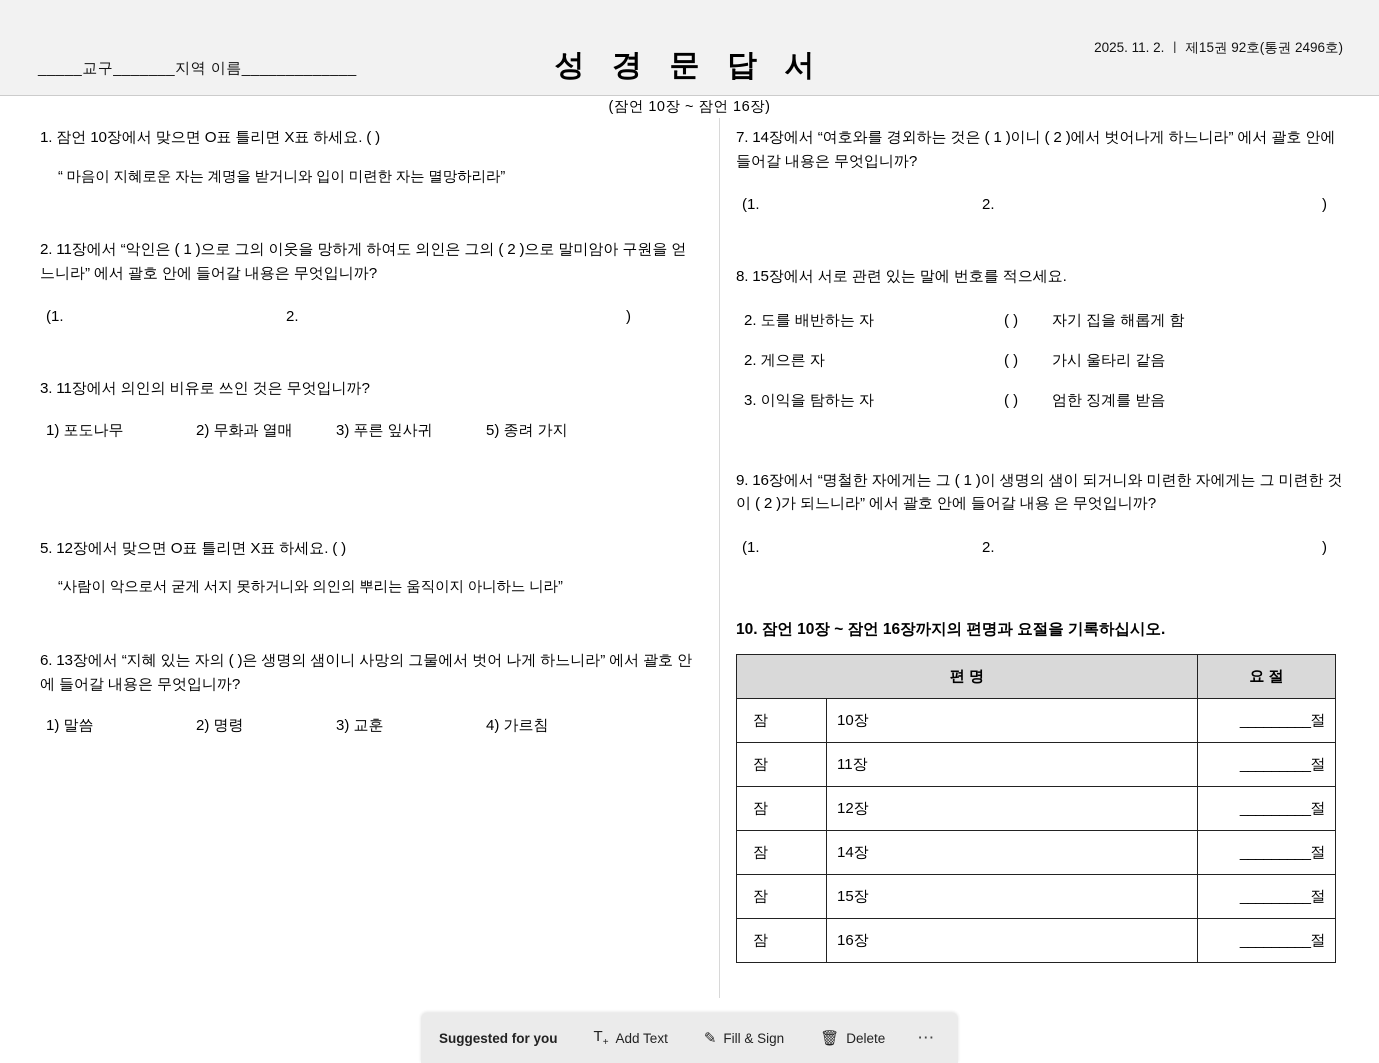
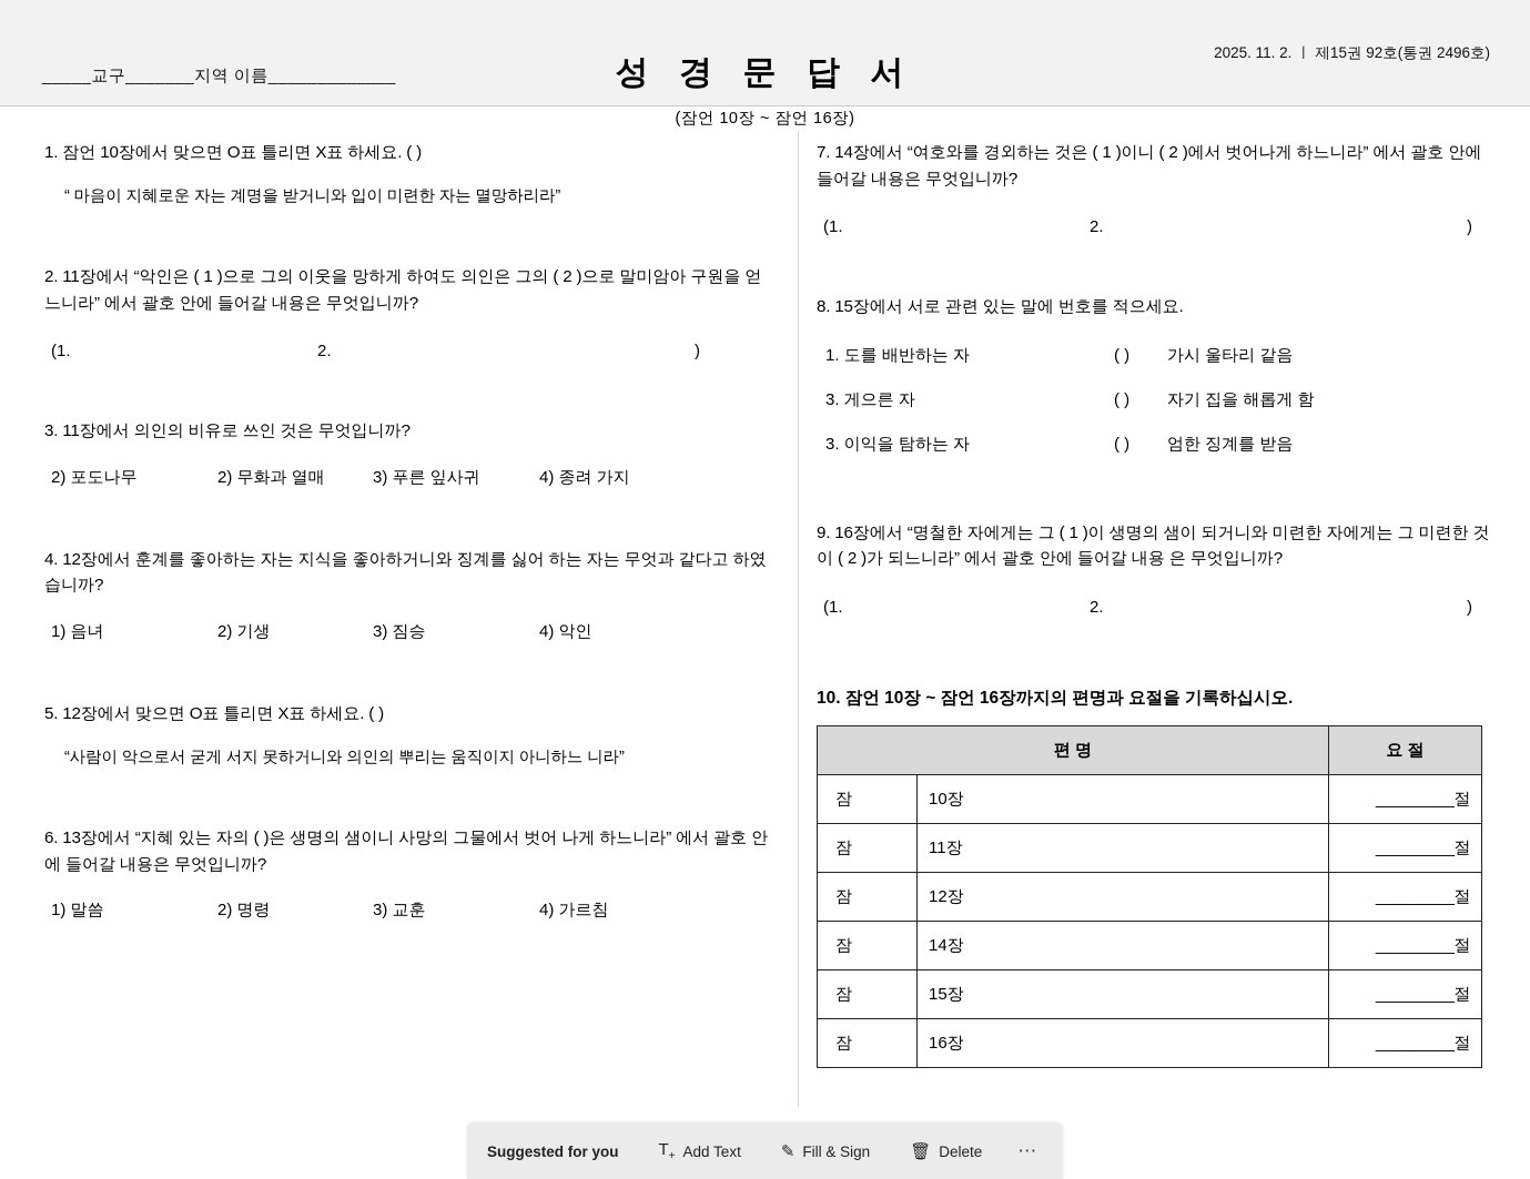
  _____교구_______지역 이름_____________
  성 경 문 답 서
  2025. 11. 2. ㅣ 제15권 92호(통권 2496호)
  (잠언 10장 ~ 잠언 16장)
  1. 잠언 10장에서 맞으면 O표 틀리면 X표 하세요. ( )
  “ 마음이 지혜로운 자는 계명을 받거니와 입이 미련한 자는 멸망하리라”
  2. 11장에서 “악인은 ( 1 )으로 그의 이웃을 망하게 하여도 의인은 그의 ( 2 )으로 말미암아 구원을 얻느니라” 에서 괄호 안에 들어갈 내용은 무엇입니까?
  (1.
  2.
  )
  3. 11장에서 의인의 비유로 쓰인 것은 무엇입니까?
- 1) 포도나무
+ 2) 포도나무
  2) 무화과 열매
  3) 푸른 잎사귀
- 5) 종려 가지
+ 4) 종려 가지
+ 4. 12장에서 훈계를 좋아하는 자는 지식을 좋아하거니와 징계를 싫어 하는 자는 무엇과 같다고 하였습니까?
+ 1) 음녀
+ 2) 기생
+ 3) 짐승
+ 4) 악인
  5. 12장에서 맞으면 O표 틀리면 X표 하세요. ( )
  “사람이 악으로서 굳게 서지 못하거니와 의인의 뿌리는 움직이지 아니하느 니라”
  6. 13장에서 “지혜 있는 자의 ( )은 생명의 샘이니 사망의 그물에서 벗어 나게 하느니라” 에서 괄호 안에 들어갈 내용은 무엇입니까?
  1) 말씀
  2) 명령
  3) 교훈
  4) 가르침
  7. 14장에서 “여호와를 경외하는 것은 ( 1 )이니 ( 2 )에서 벗어나게 하느니라” 에서 괄호 안에 들어갈 내용은 무엇입니까?
  (1.
  2.
  )
  8. 15장에서 서로 관련 있는 말에 번호를 적으세요.
- 2. 도를 배반하는 자
+ 1. 도를 배반하는 자
  ( )
- 자기 집을 해롭게 함
+ 가시 울타리 같음
- 2. 게으른 자
+ 3. 게으른 자
  ( )
- 가시 울타리 같음
+ 자기 집을 해롭게 함
  3. 이익을 탐하는 자
  ( )
  엄한 징계를 받음
  9. 16장에서 “명철한 자에게는 그 ( 1 )이 생명의 샘이 되거니와 미련한 자에게는 그 미련한 것이 ( 2 )가 되느니라” 에서 괄호 안에 들어갈 내용 은 무엇입니까?
  (1.
  2.
  )
  10. 잠언 10장 ~ 잠언 16장까지의 편명과 요절을 기록하십시오.
  편 명	요 절
  잠	10장	_________절
  잠	11장	_________절
  잠	12장	_________절
  잠	14장	_________절
  잠	15장	_________절
  잠	16장	_________절
  Suggested for you
  T+
  Add Text
  ✎
  Fill & Sign
  🗑
  Delete
  ⋯
